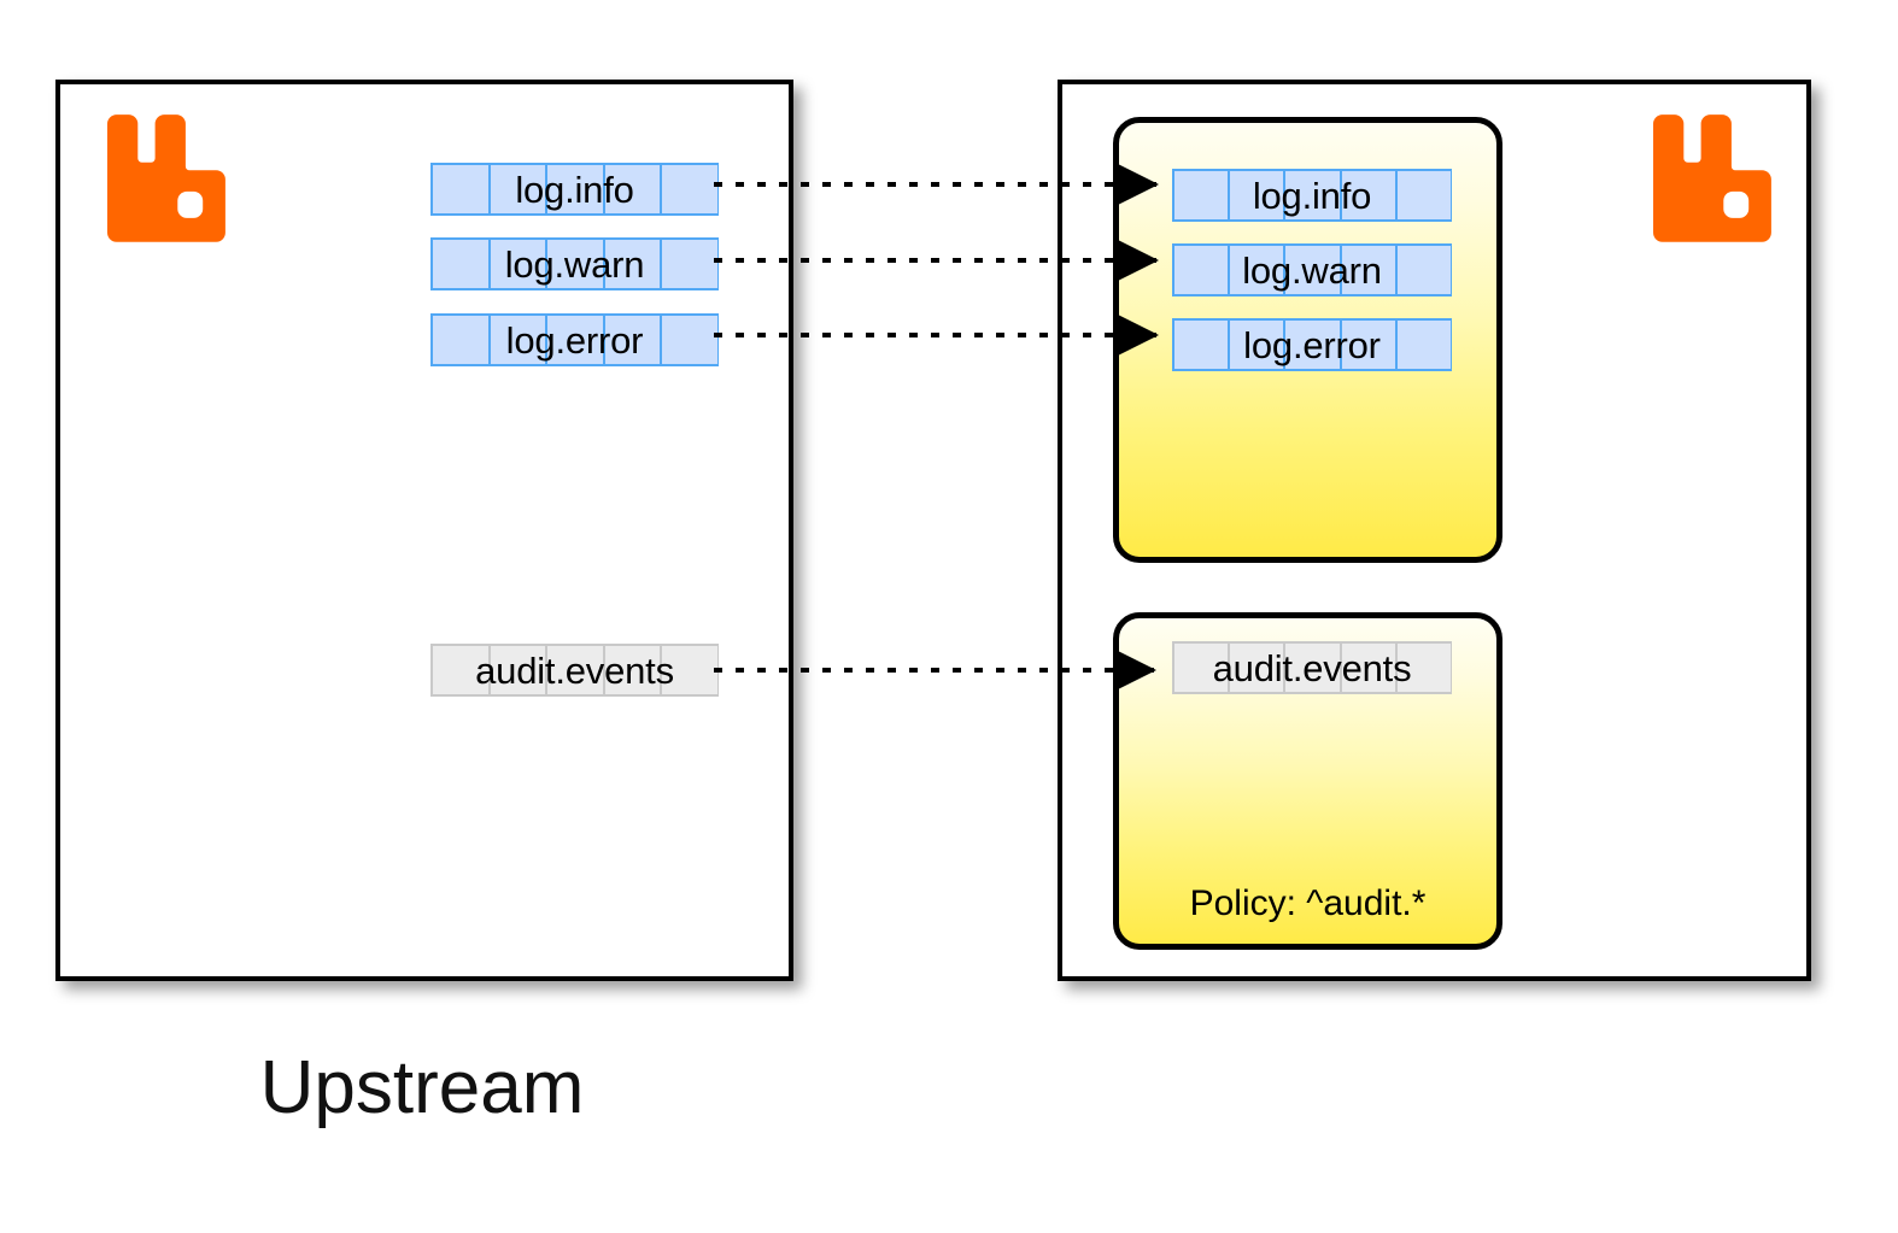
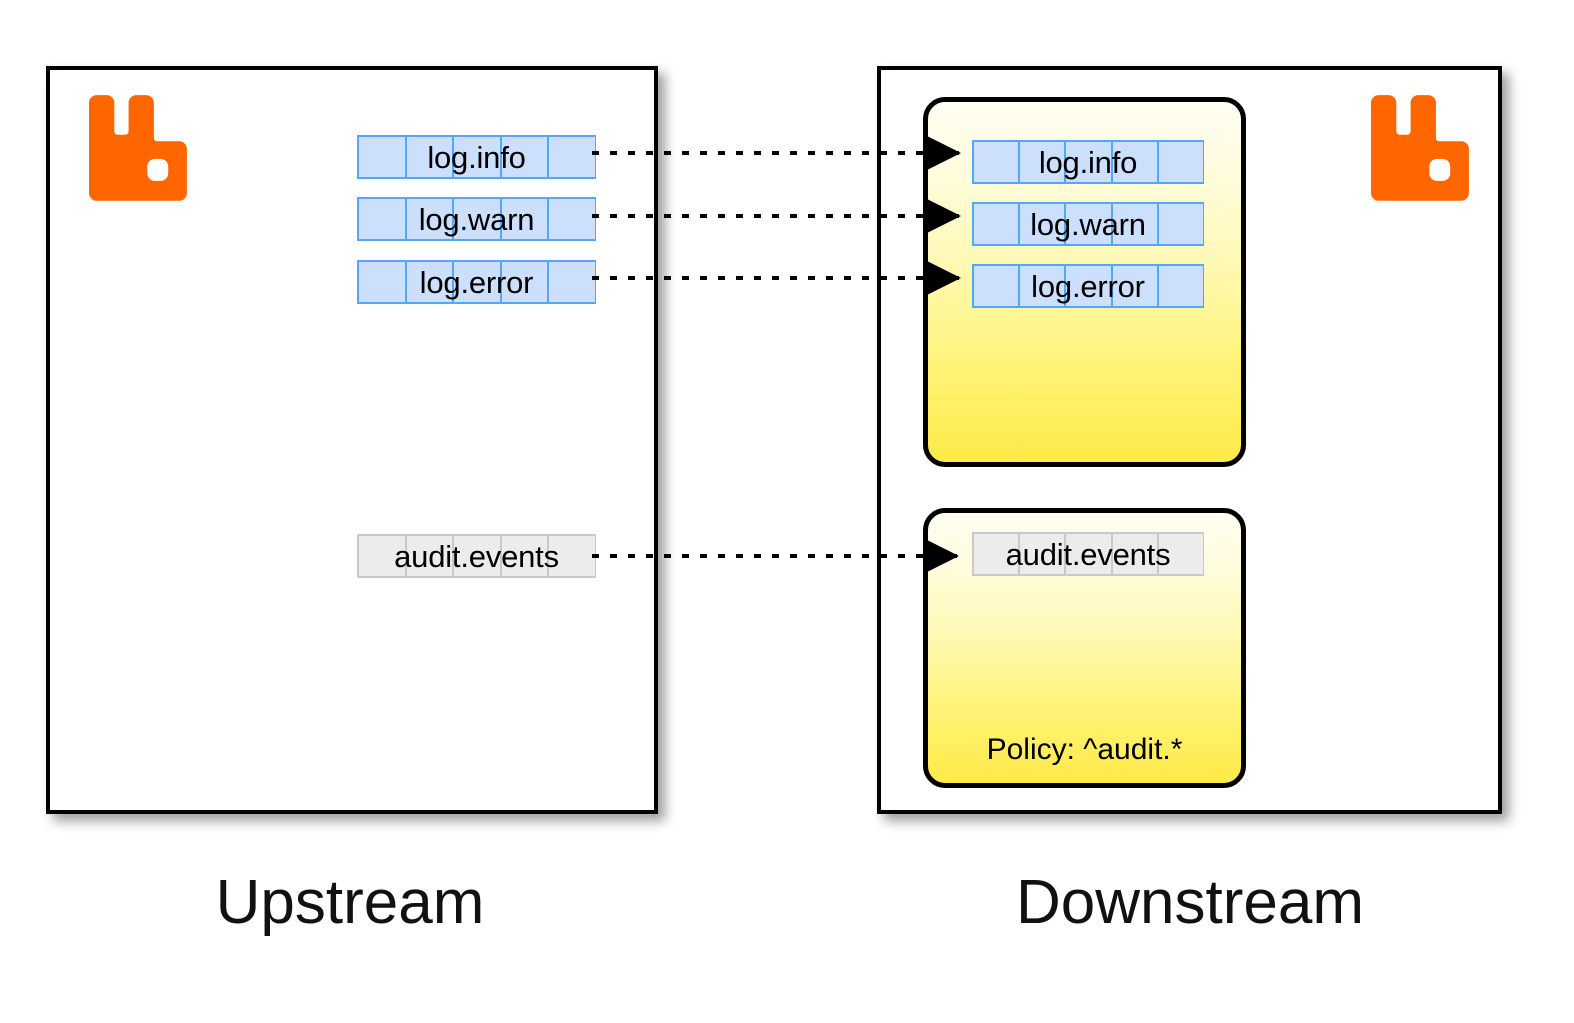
  log.info
  log.warn
  log.error
  audit.events
  log.info
  log.warn
  log.error
  audit.events
  Policy: ^audit.*
  Upstream
+ Downstream
